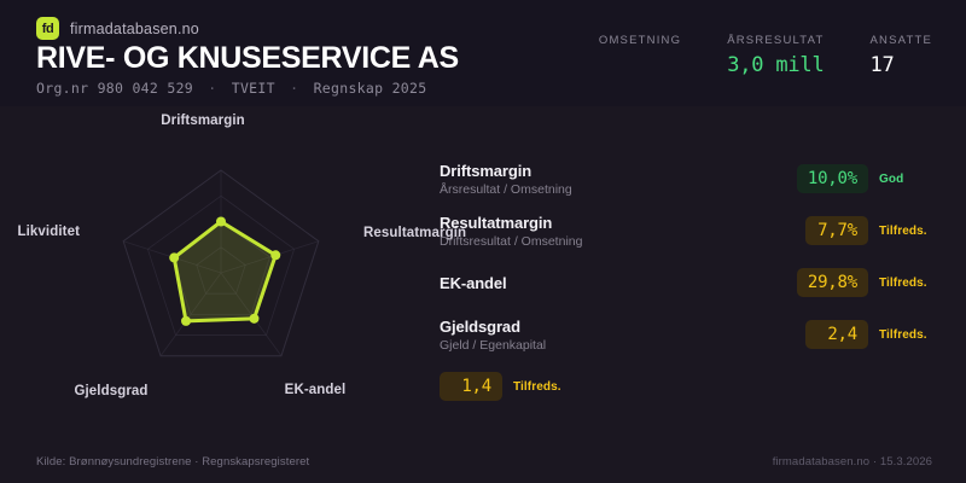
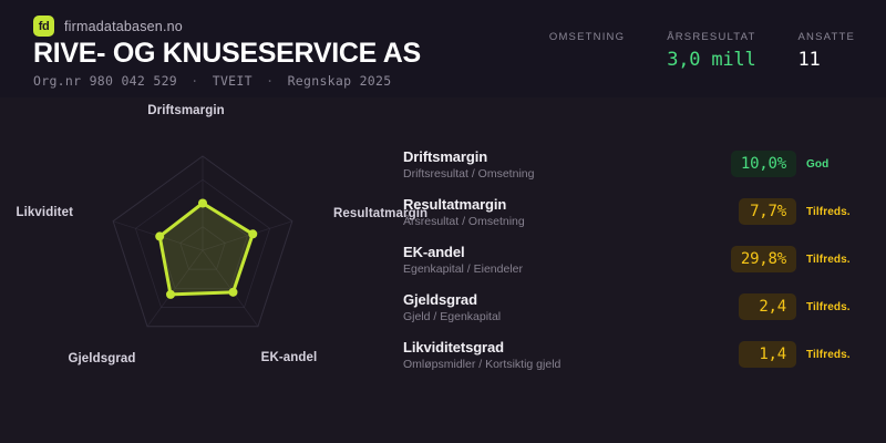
  fd
  firmadatabasen.no
  RIVE- OG KNUSESERVICE AS
  Org.nr 980 042 529 · TVEIT · Regnskap 2025
  OMSETNING
  ÅRSRESULTAT
  3,0 mill
  ANSATTE
- 17
+ 11
  Driftsmargin
  Resultatmargin
  EK-andel
  Gjeldsgrad
  Likviditet
  Driftsmargin
- Årsresultat / Omsetning
+ Driftsresultat / Omsetning
  10,0%
  God
  Resultatmargin
- Driftsresultat / Omsetning
+ Årsresultat / Omsetning
  7,7%
  Tilfreds.
  EK-andel
+ Egenkapital / Eiendeler
  29,8%
  Tilfreds.
  Gjeldsgrad
  Gjeld / Egenkapital
  2,4
  Tilfreds.
+ Likviditetsgrad
+ Omløpsmidler / Kortsiktig gjeld
  1,4
  Tilfreds.
- Kilde: Brønnøysundregistrene · Regnskapsregisteret
- firmadatabasen.no · 15.3.2026
